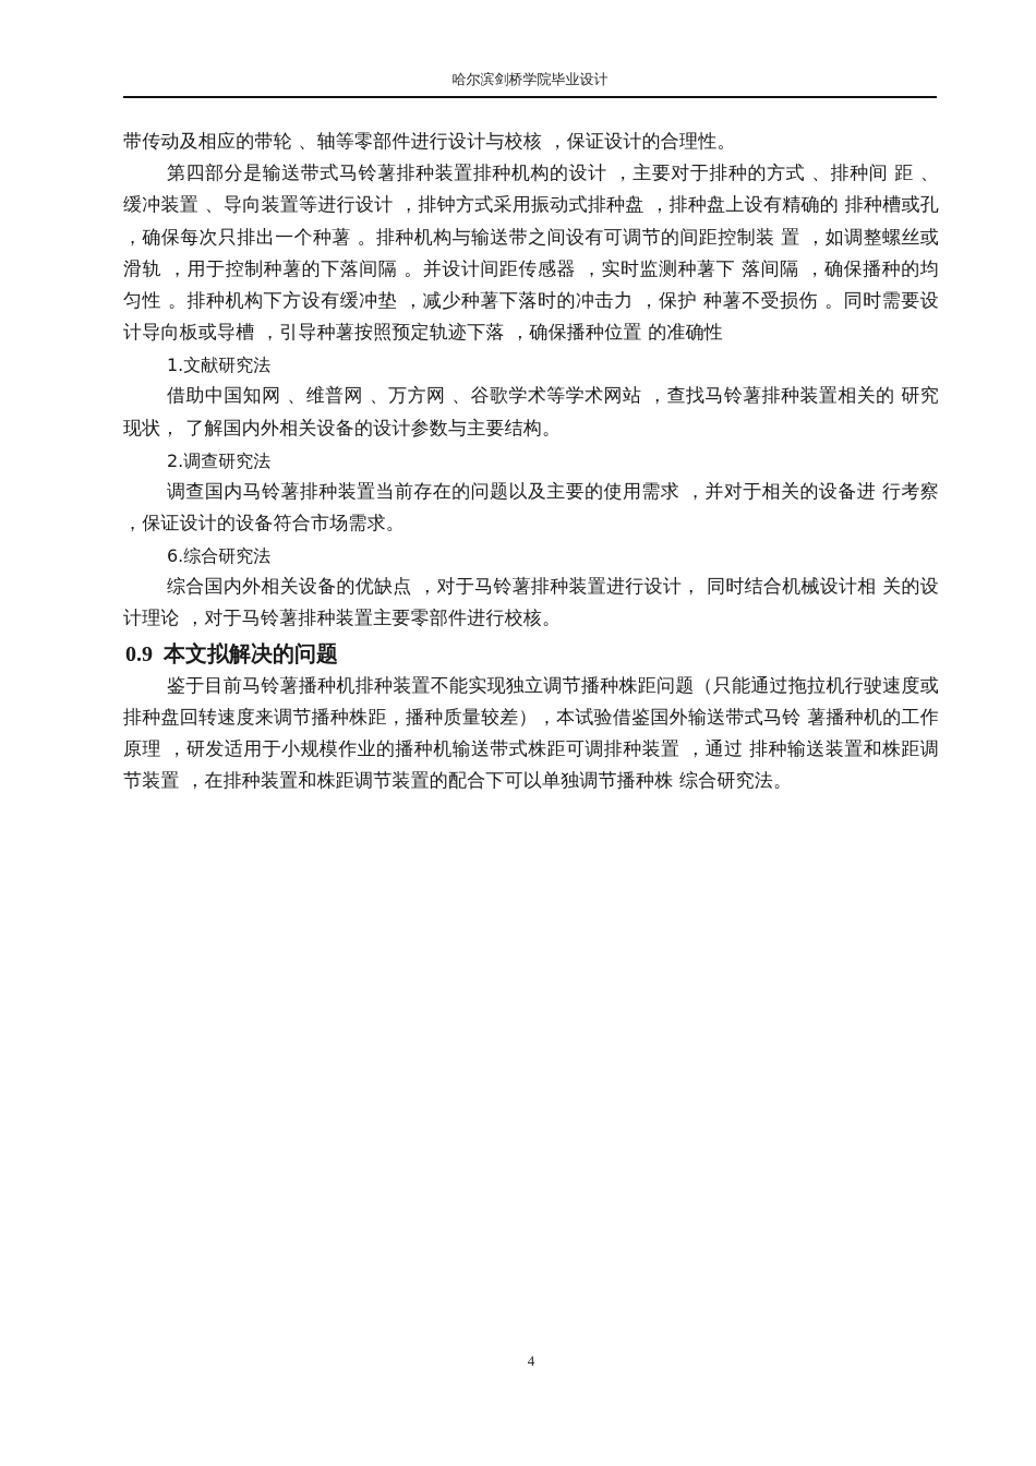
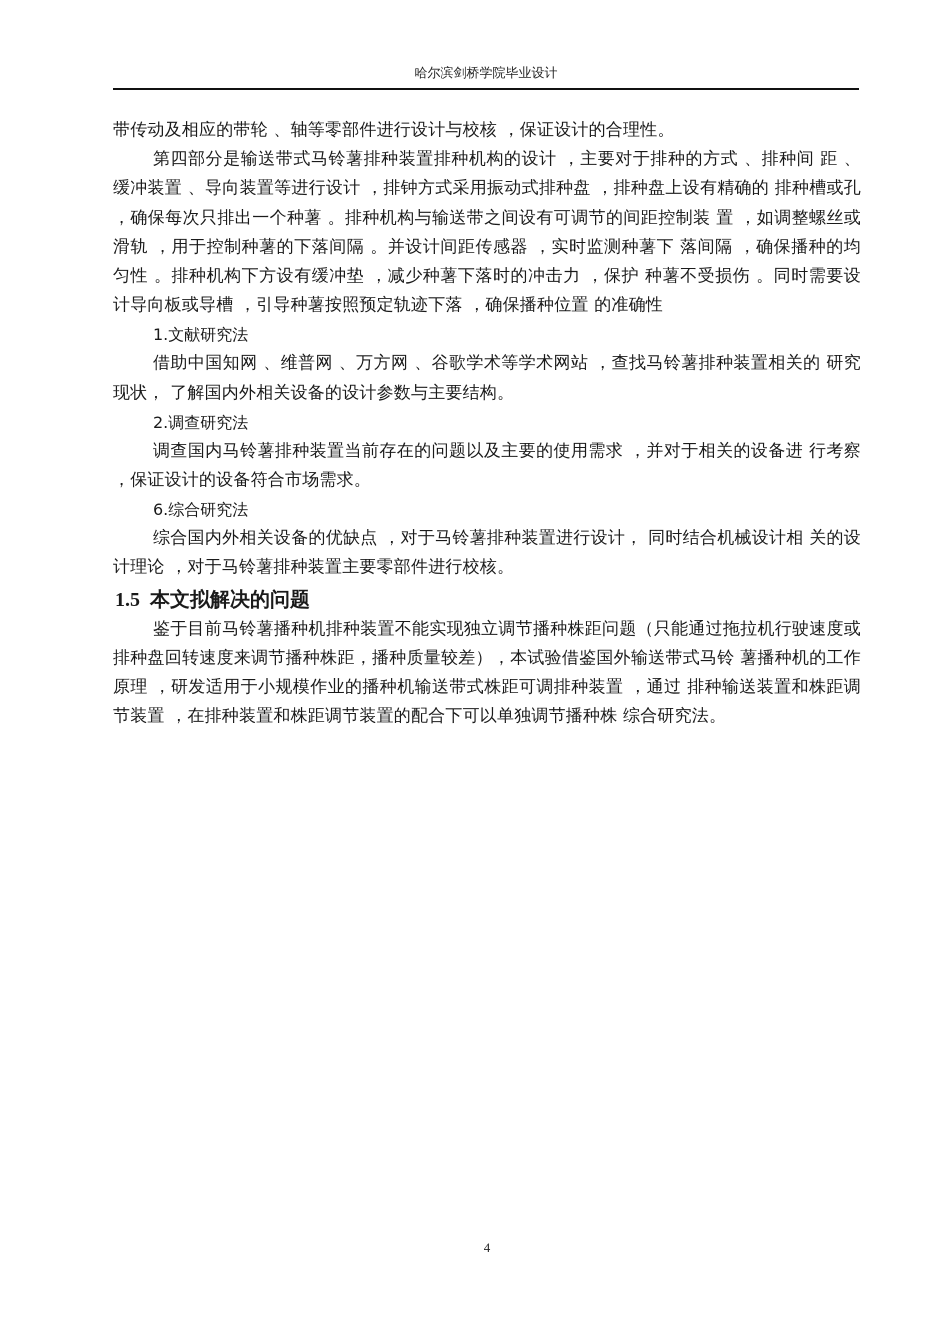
  哈尔滨剑桥学院毕业设计
  带传动及相应的带轮 、轴等零部件进行设计与校核 ，保证设计的合理性。
  第四部分是输送带式马铃薯排种装置排种机构的设计 ，主要对于排种的方式 、排种间 距 、缓冲装置 、导向装置等进行设计 ，排钟方式采用振动式排种盘 ，排种盘上设有精确的 排种槽或孔 ，确保每次只排出一个种薯 。排种机构与输送带之间设有可调节的间距控制装 置 ，如调整螺丝或滑轨 ，用于控制种薯的下落间隔 。并设计间距传感器 ，实时监测种薯下 落间隔 ，确保播种的均匀性 。排种机构下方设有缓冲垫 ，减少种薯下落时的冲击力 ，保护 种薯不受损伤 。同时需要设计导向板或导槽 ，引导种薯按照预定轨迹下落 ，确保播种位置 的准确性
  1.文献研究法
  借助中国知网 、维普网 、万方网 、谷歌学术等学术网站 ，查找马铃薯排种装置相关的 研究现状， 了解国内外相关设备的设计参数与主要结构。
  2.调查研究法
  调查国内马铃薯排种装置当前存在的问题以及主要的使用需求 ，并对于相关的设备进 行考察 ，保证设计的设备符合市场需求。
  6.综合研究法
  综合国内外相关设备的优缺点 ，对于马铃薯排种装置进行设计， 同时结合机械设计相 关的设计理论 ，对于马铃薯排种装置主要零部件进行校核。
- 0.9 本文拟解决的问题
+ 1.5 本文拟解决的问题
  鉴于目前马铃薯播种机排种装置不能实现独立调节播种株距问题（只能通过拖拉机行驶速度或排种盘回转速度来调节播种株距，播种质量较差），本试验借鉴国外输送带式马铃 薯播种机的工作原理 ，研发适用于小规模作业的播种机输送带式株距可调排种装置 ，通过 排种输送装置和株距调节装置 ，在排种装置和株距调节装置的配合下可以单独调节播种株 综合研究法。
  4
